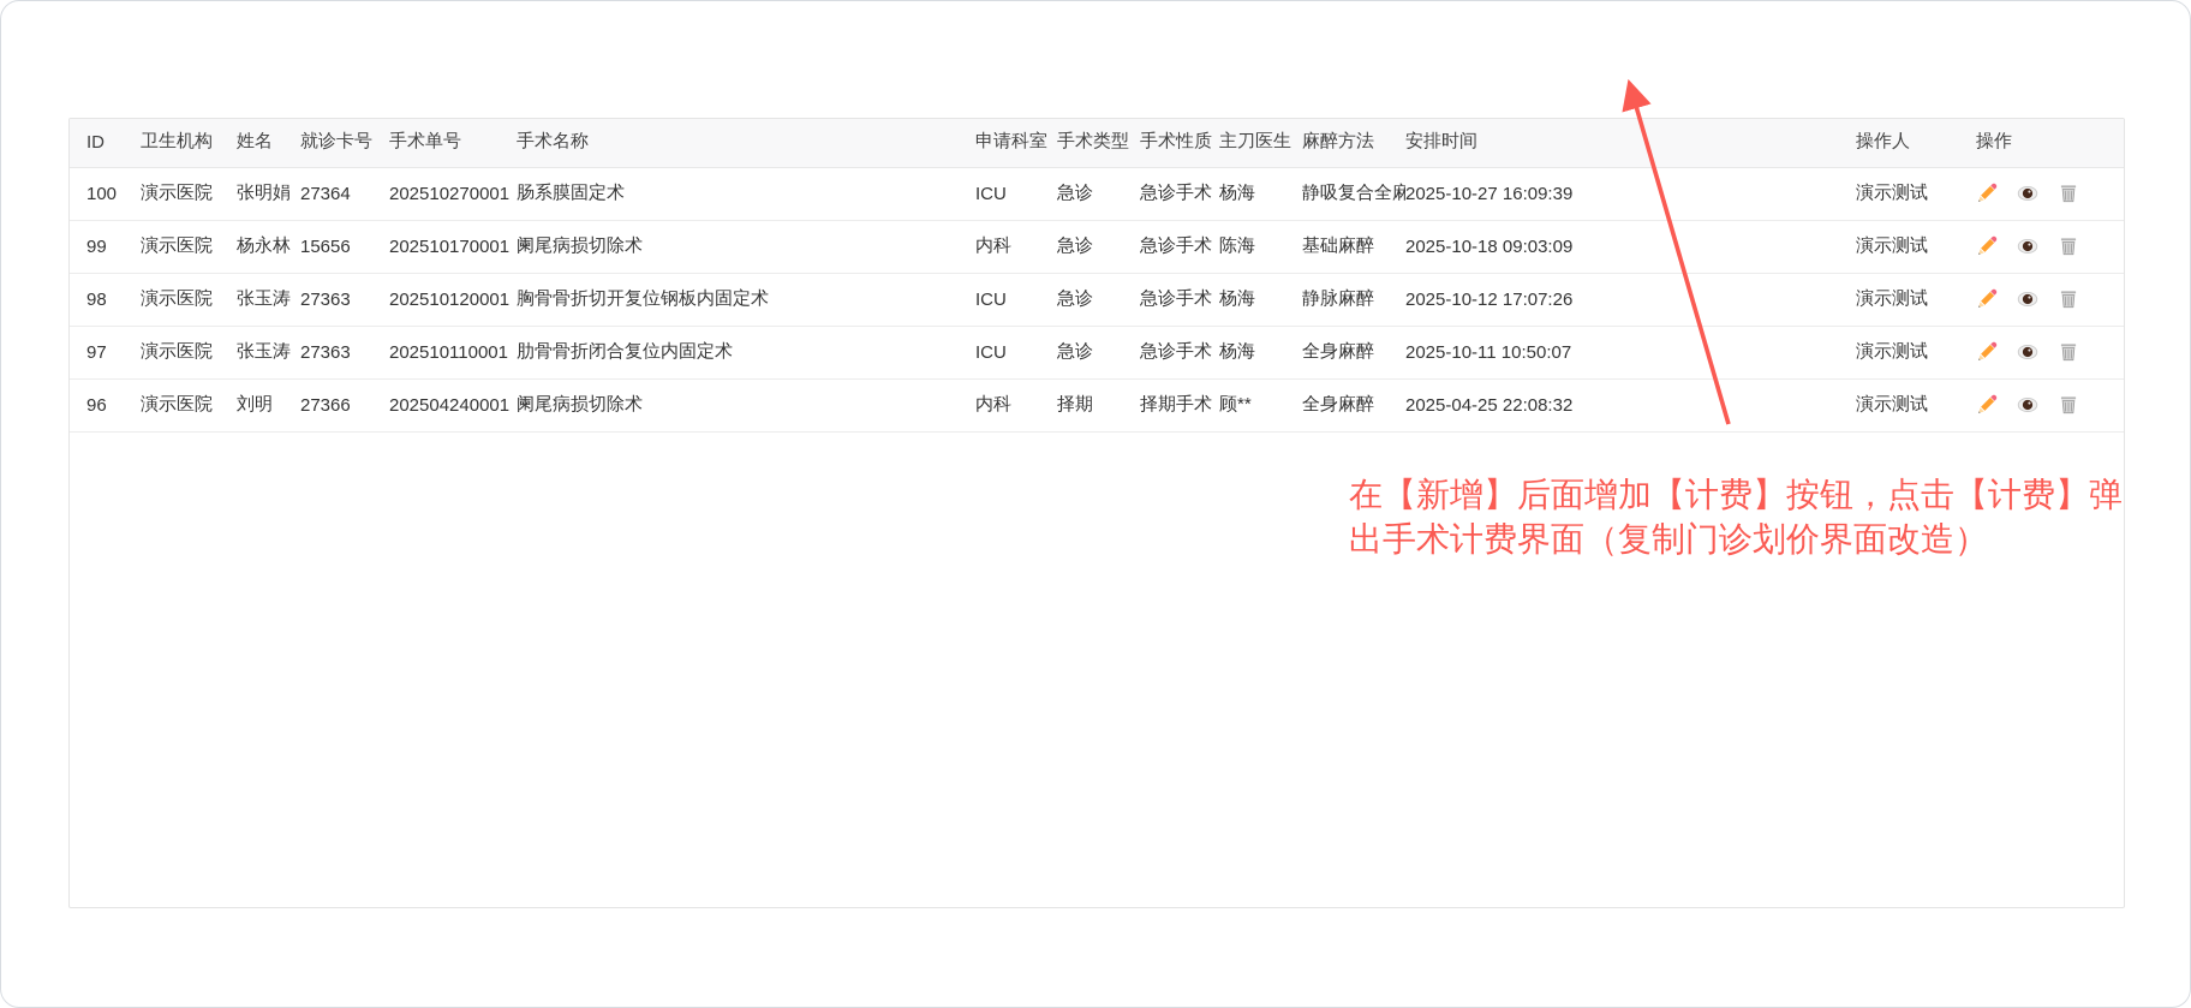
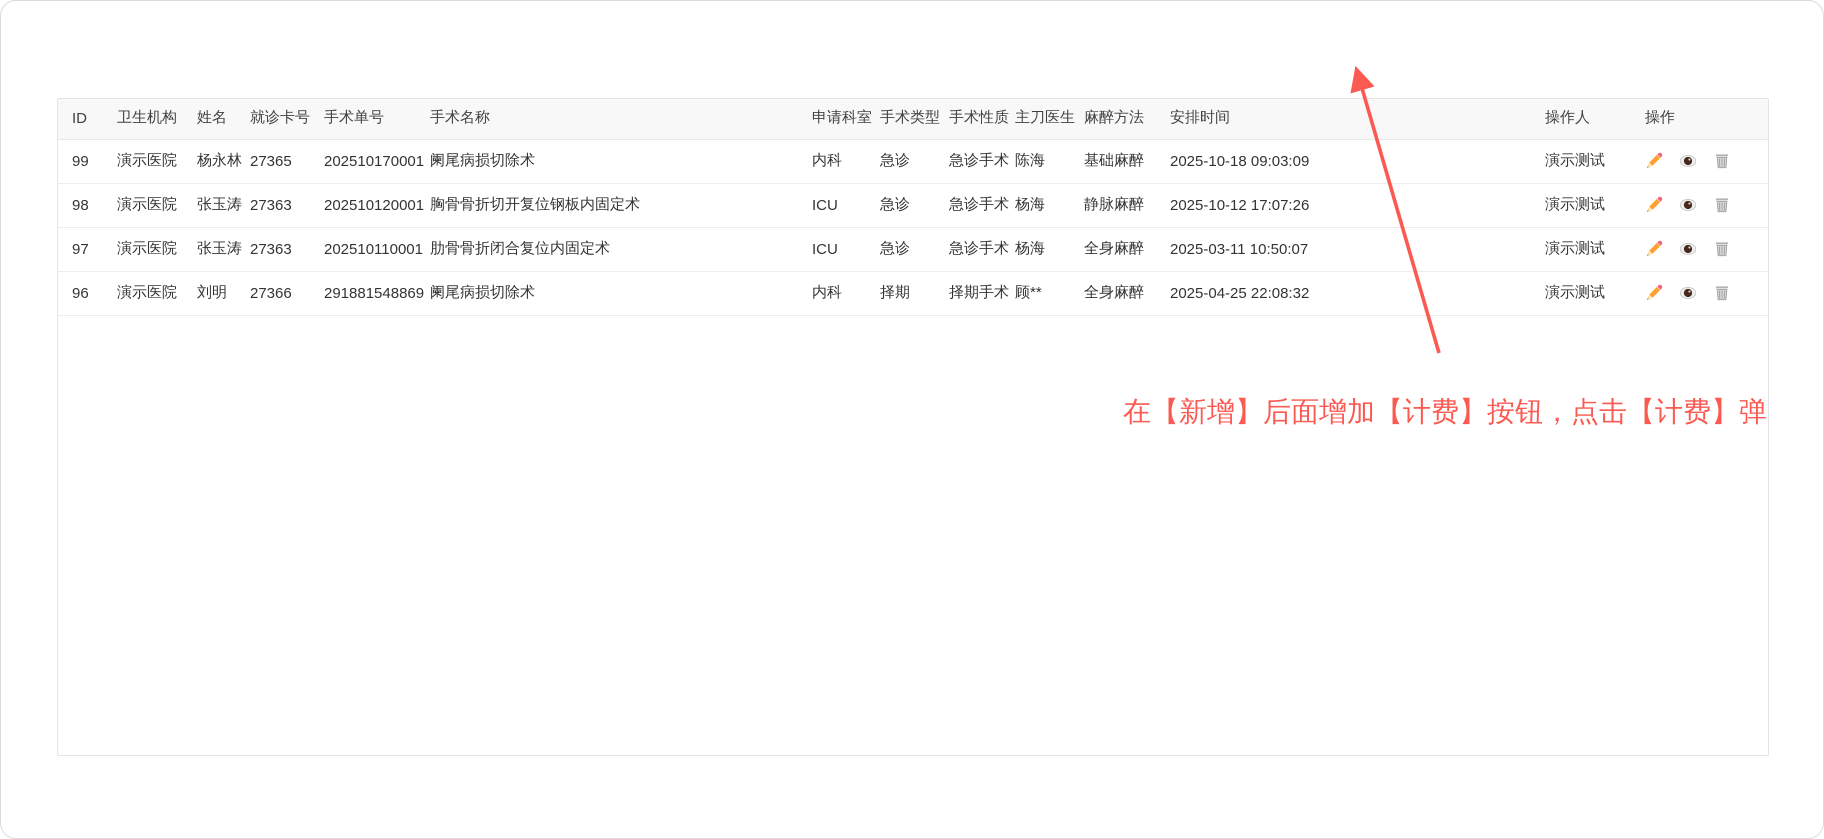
  ID	卫生机构	姓名	就诊卡号	手术单号	手术名称	申请科室	手术类型	手术性质	主刀医生	麻醉方法	安排时间	操作人	操作
- 100	演示医院	张明娟	27364	202510270001	肠系膜固定术	ICU	急诊	急诊手术	杨海	静吸复合全麻	2025-10-27 16:09:39	演示测试
- 99	演示医院	杨永林	15656	202510170001	阑尾病损切除术	内科	急诊	急诊手术	陈海	基础麻醉	2025-10-18 09:03:09	演示测试
+ 99	演示医院	杨永林	27365	202510170001	阑尾病损切除术	内科	急诊	急诊手术	陈海	基础麻醉	2025-10-18 09:03:09	演示测试
  98	演示医院	张玉涛	27363	202510120001	胸骨骨折切开复位钢板内固定术	ICU	急诊	急诊手术	杨海	静脉麻醉	2025-10-12 17:07:26	演示测试
- 97	演示医院	张玉涛	27363	202510110001	肋骨骨折闭合复位内固定术	ICU	急诊	急诊手术	杨海	全身麻醉	2025-10-11 10:50:07	演示测试
+ 97	演示医院	张玉涛	27363	202510110001	肋骨骨折闭合复位内固定术	ICU	急诊	急诊手术	杨海	全身麻醉	2025-03-11 10:50:07	演示测试
- 96	演示医院	刘明	27366	202504240001	阑尾病损切除术	内科	择期	择期手术	顾**	全身麻醉	2025-04-25 22:08:32	演示测试
+ 96	演示医院	刘明	27366	291881548869	阑尾病损切除术	内科	择期	择期手术	顾**	全身麻醉	2025-04-25 22:08:32	演示测试
  在【新增】后面增加【计费】按钮，点击【计费】弹
- 出手术计费界面（复制门诊划价界面改造）
